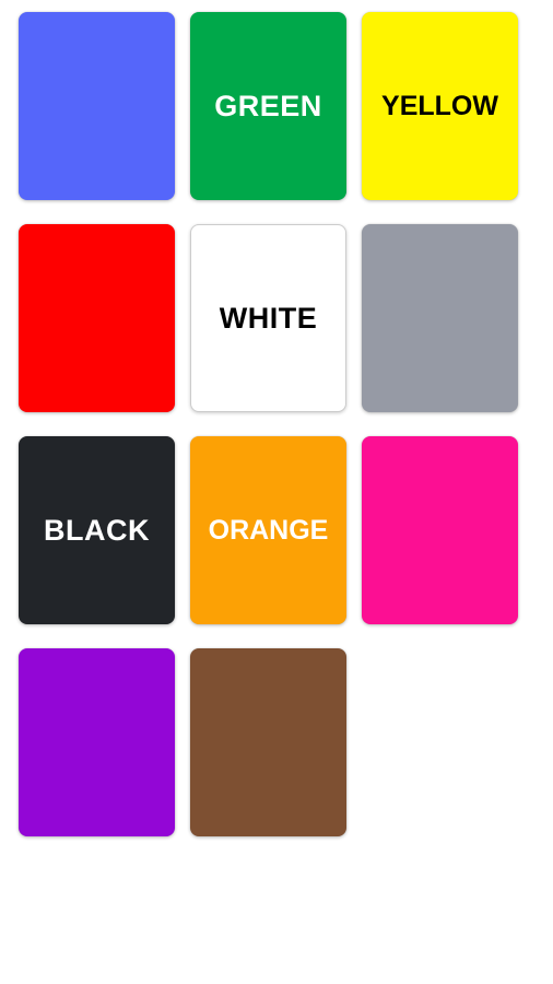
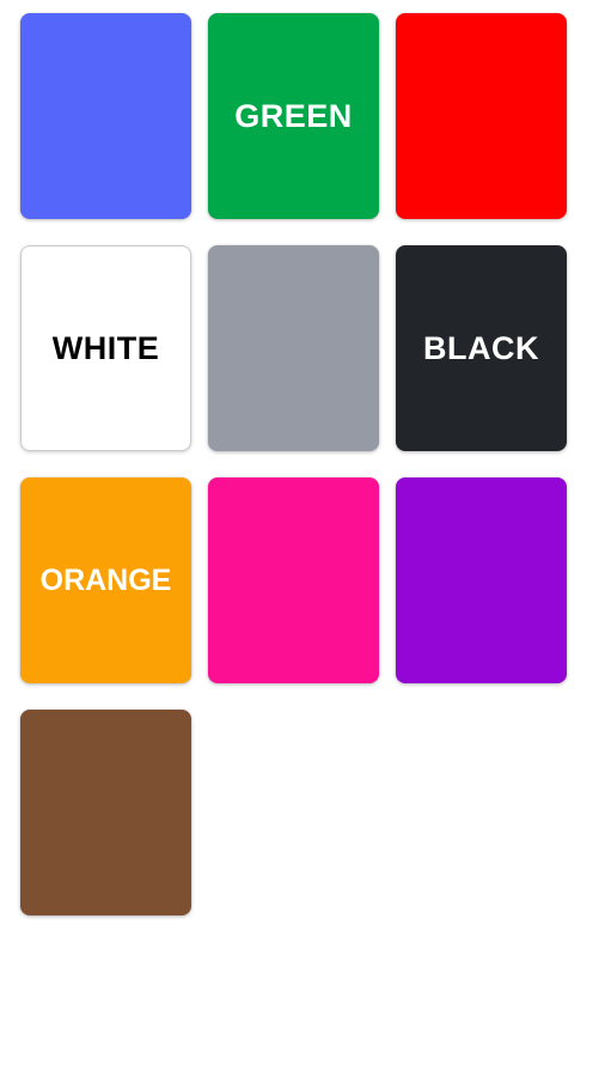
  GREEN
- YELLOW
  WHITE
  BLACK
  ORANGE
